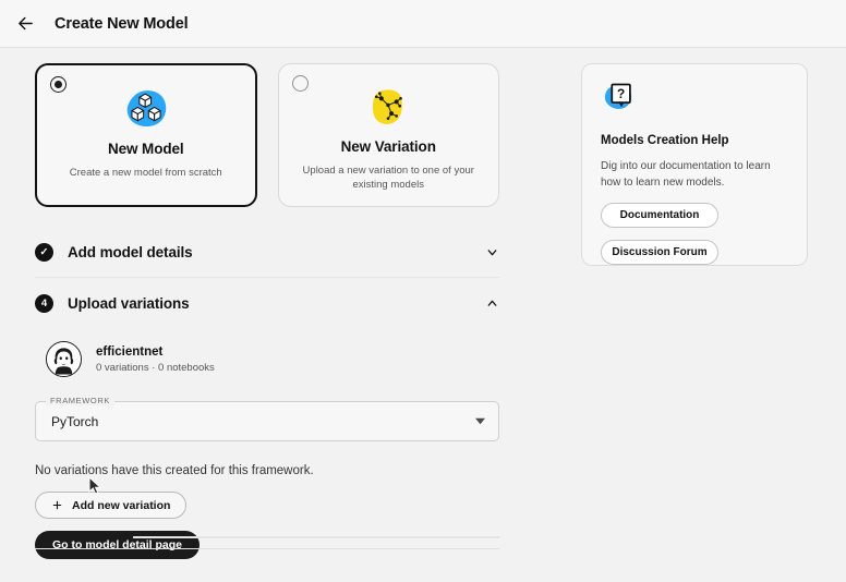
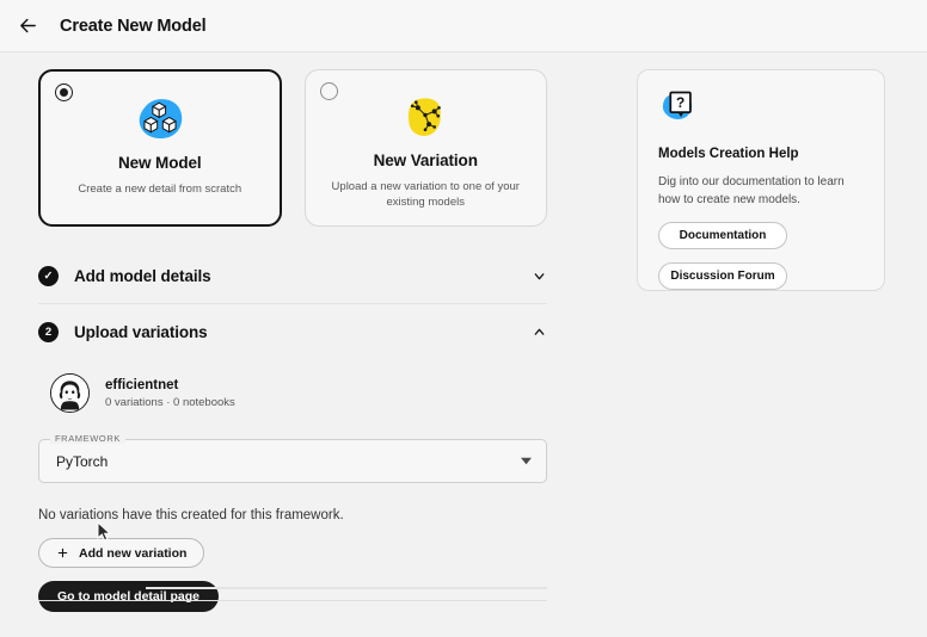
  Create New Model
  New Model
- Create a new model from scratch
+ Create a new detail from scratch
  New Variation
  Upload a new variation to one of your existing models
  ✓
  Add model details
- 4
+ 2
  Upload variations
  efficientnet
  0 variations · 0 notebooks
  PyTorch
  FRAMEWORK
  No variations have this created for this framework.
  Add new variation
  Go to model detail page
  ?
  Models Creation Help
- Dig into our documentation to learn how to learn new models.
+ Dig into our documentation to learn how to create new models.
  Documentation
  Discussion Forum
